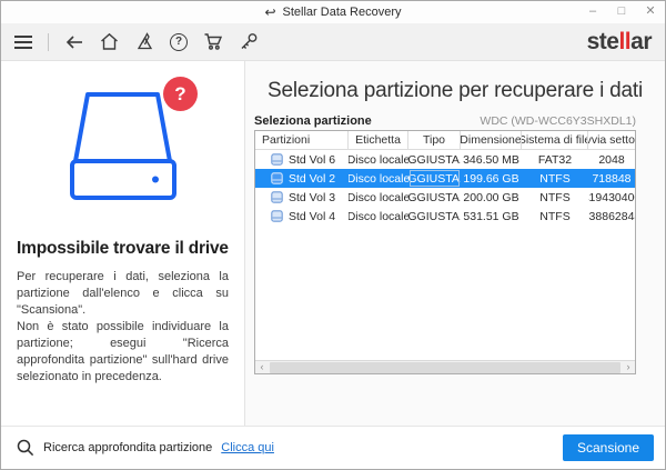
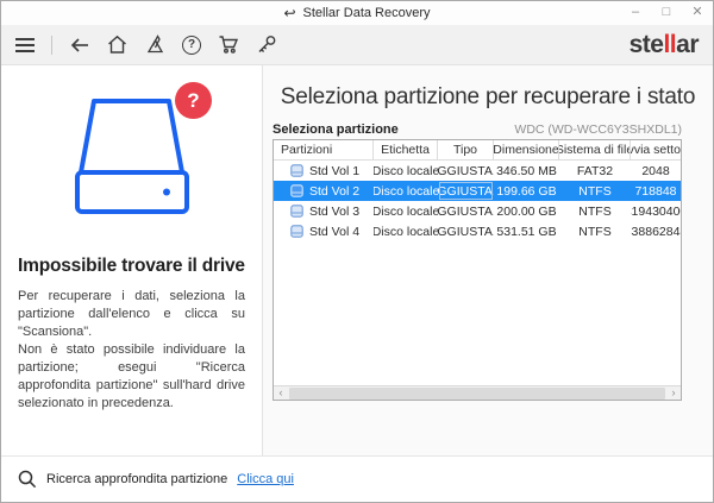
  ↩
  Stellar Data Recovery
  –
  □
  ✕
  ?
  stellar
  ?
  Impossibile trovare il drive
  Per recuperare i dati, seleziona la partizione dall'elenco e clicca su "Scansiona".
  Non è stato possibile individuare la partizione; esegui "Ricerca approfondita partizione" sull'hard drive selezionato in precedenza.
- Seleziona partizione per recuperare i dati
+ Seleziona partizione per recuperare i stato
  Seleziona partizione
  WDC (WD-WCC6Y3SHXDL1)
  Partizioni
  Etichetta
  Tipo
  Dimensione
  Sistema di file
  vvia setto
- Std Vol 6
+ Std Vol 1
  Disco locale
  346.50 MB
  FAT32
  2048
  Std Vol 2
  Disco locale
  199.66 GB
  NTFS
  718848
  Std Vol 3
  Disco locale
  200.00 GB
  NTFS
  1943040
  Std Vol 4
  Disco locale
  531.51 GB
  NTFS
  3886284
  ‹
  ›
  Ricerca approfondita partizione
  Clicca qui
- Scansione
